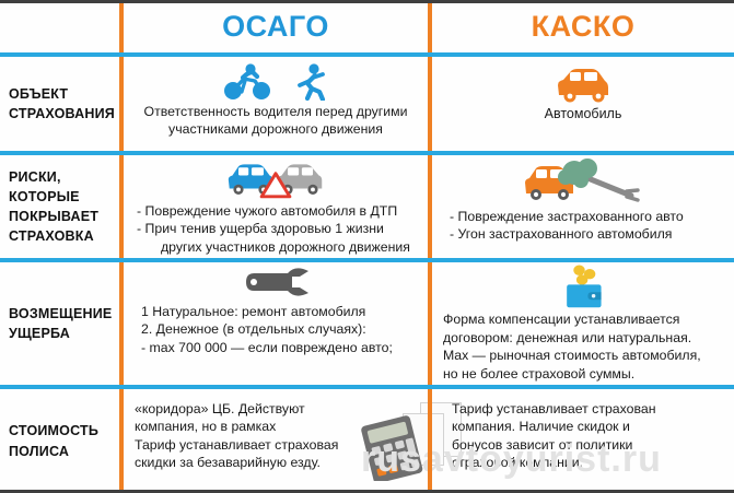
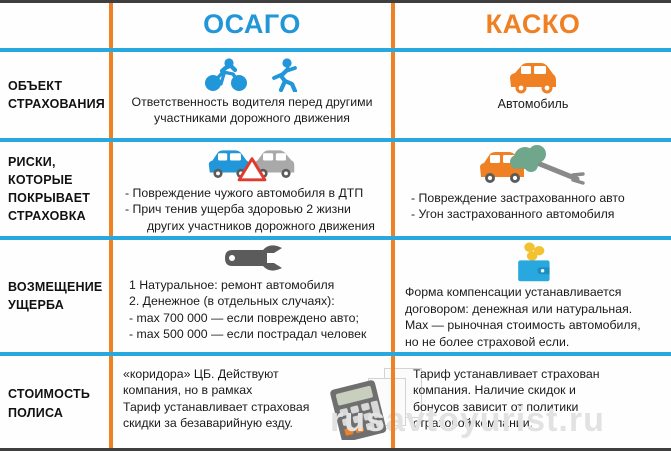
  ОСАГО
  КАСКО
  ОБЪЕКТ
  СТРАХОВАНИЯ
  Ответственность водителя перед другими
  участниками дорожного движения
  Автомобиль
  РИСКИ,
  КОТОРЫЕ
  ПОКРЫВАЕТ
  СТРАХОВКА
  - Повреждение чужого автомобиля в ДТП
- - Прич тенив ущерба здоровью 1 жизни
+ - Прич тенив ущерба здоровью 2 жизни
  других участников дорожного движения
  - Повреждение застрахованного авто
  - Угон застрахованного автомобиля
  ВОЗМЕЩЕНИЕ
  УЩЕРБА
  1 Натуральное: ремонт автомобиля
  2. Денежное (в отдельных случаях):
  - max 700 000 — если повреждено авто;
+ - max 500 000 — если пострадал человек
  Форма компенсации устанавливается
  договором: денежная или натуральная.
  Max — рыночная стоимость автомобиля,
- но не более страховой суммы.
+ но не более страховой если.
  СТОИМОСТЬ
  ПОЛИСА
  «коридора» ЦБ. Действуют
  компания, но в рамках
  Тариф устанавливает страховая
  скидки за безаварийную езду.
  Тариф устанавливает страхован
  компания. Наличие скидок и
  бонусов зависит от политики
  страховой компании.
  rusavtoyurist.ru
